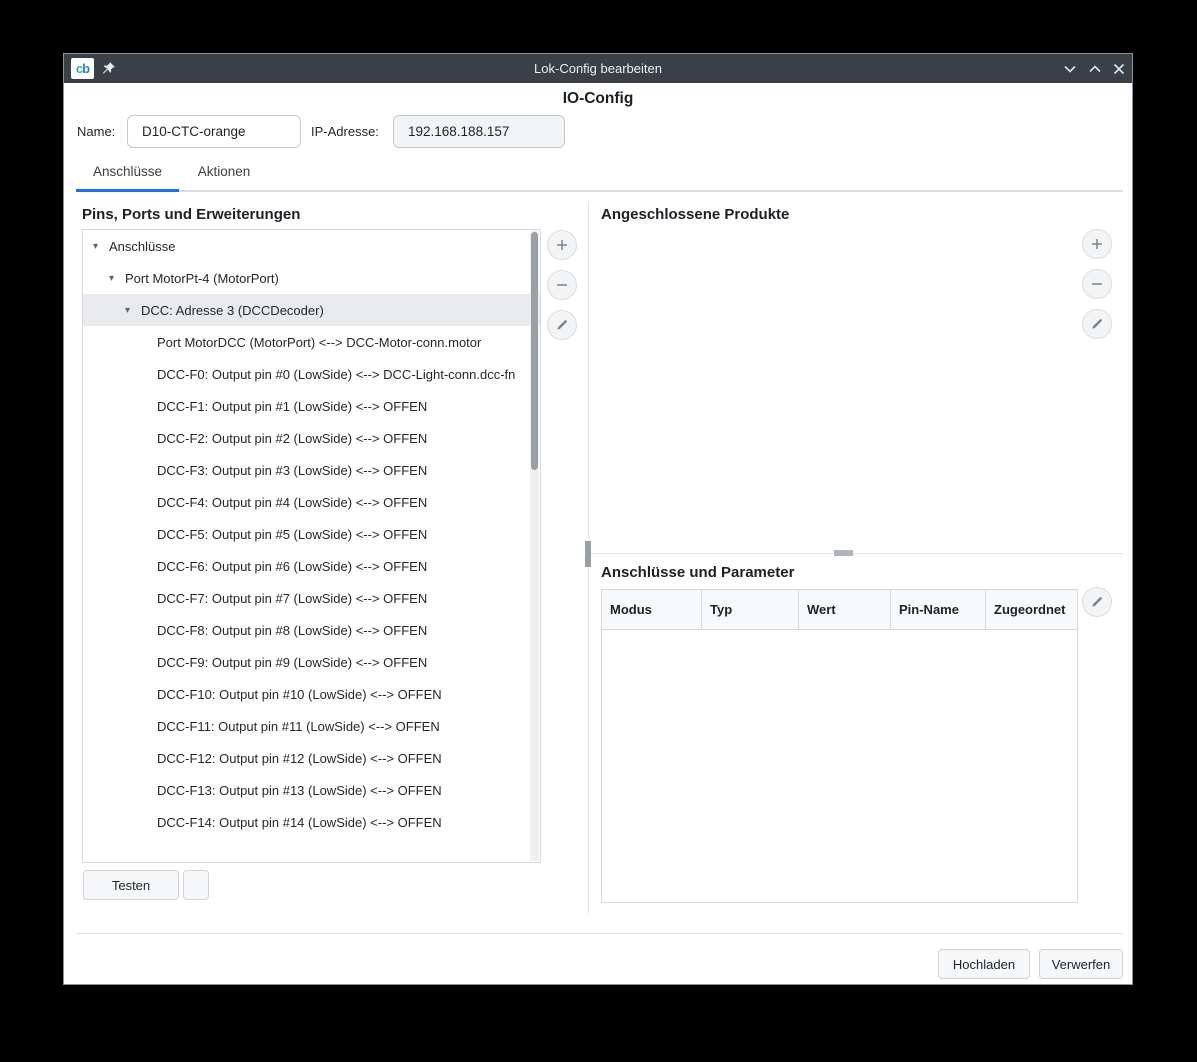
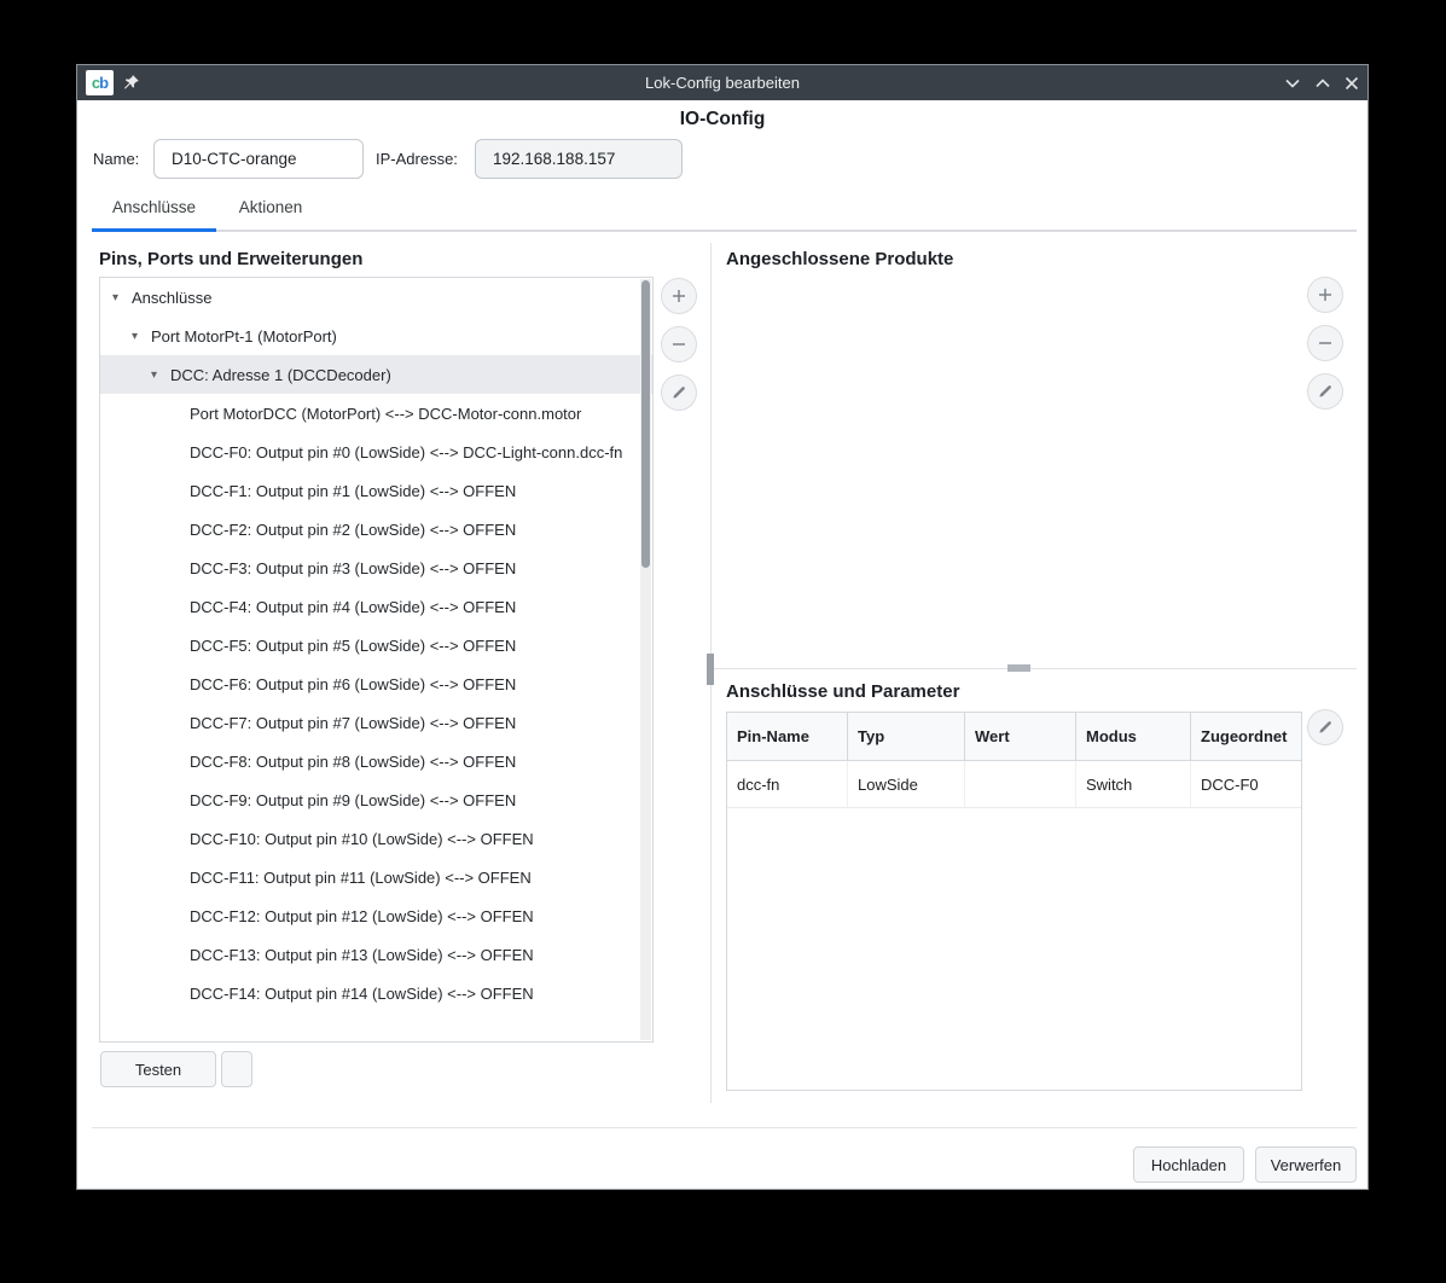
  c
  b
  Lok-Config bearbeiten
  IO-Config
  Name:
  D10-CTC-orange
  IP-Adresse:
  192.168.188.157
  Anschlüsse
  Aktionen
  Pins, Ports und Erweiterungen
  ▾
  Anschlüsse
  ▾
- Port MotorPt-4 (MotorPort)
+ Port MotorPt-1 (MotorPort)
  ▾
- DCC: Adresse 3 (DCCDecoder)
+ DCC: Adresse 1 (DCCDecoder)
  Port MotorDCC (MotorPort) <--> DCC-Motor-conn.motor
  DCC-F0: Output pin #0 (LowSide) <--> DCC-Light-conn.dcc-fn
  DCC-F1: Output pin #1 (LowSide) <--> OFFEN
  DCC-F2: Output pin #2 (LowSide) <--> OFFEN
  DCC-F3: Output pin #3 (LowSide) <--> OFFEN
  DCC-F4: Output pin #4 (LowSide) <--> OFFEN
  DCC-F5: Output pin #5 (LowSide) <--> OFFEN
  DCC-F6: Output pin #6 (LowSide) <--> OFFEN
  DCC-F7: Output pin #7 (LowSide) <--> OFFEN
  DCC-F8: Output pin #8 (LowSide) <--> OFFEN
  DCC-F9: Output pin #9 (LowSide) <--> OFFEN
  DCC-F10: Output pin #10 (LowSide) <--> OFFEN
  DCC-F11: Output pin #11 (LowSide) <--> OFFEN
  DCC-F12: Output pin #12 (LowSide) <--> OFFEN
  DCC-F13: Output pin #13 (LowSide) <--> OFFEN
  DCC-F14: Output pin #14 (LowSide) <--> OFFEN
  Testen
  Angeschlossene Produkte
  Anschlüsse und Parameter
- Modus
+ Pin-Name
  Typ
  Wert
- Pin-Name
+ Modus
  Zugeordnet
+ dcc-fn
+ LowSide
+ Switch
+ DCC-F0
  Hochladen
  Verwerfen
